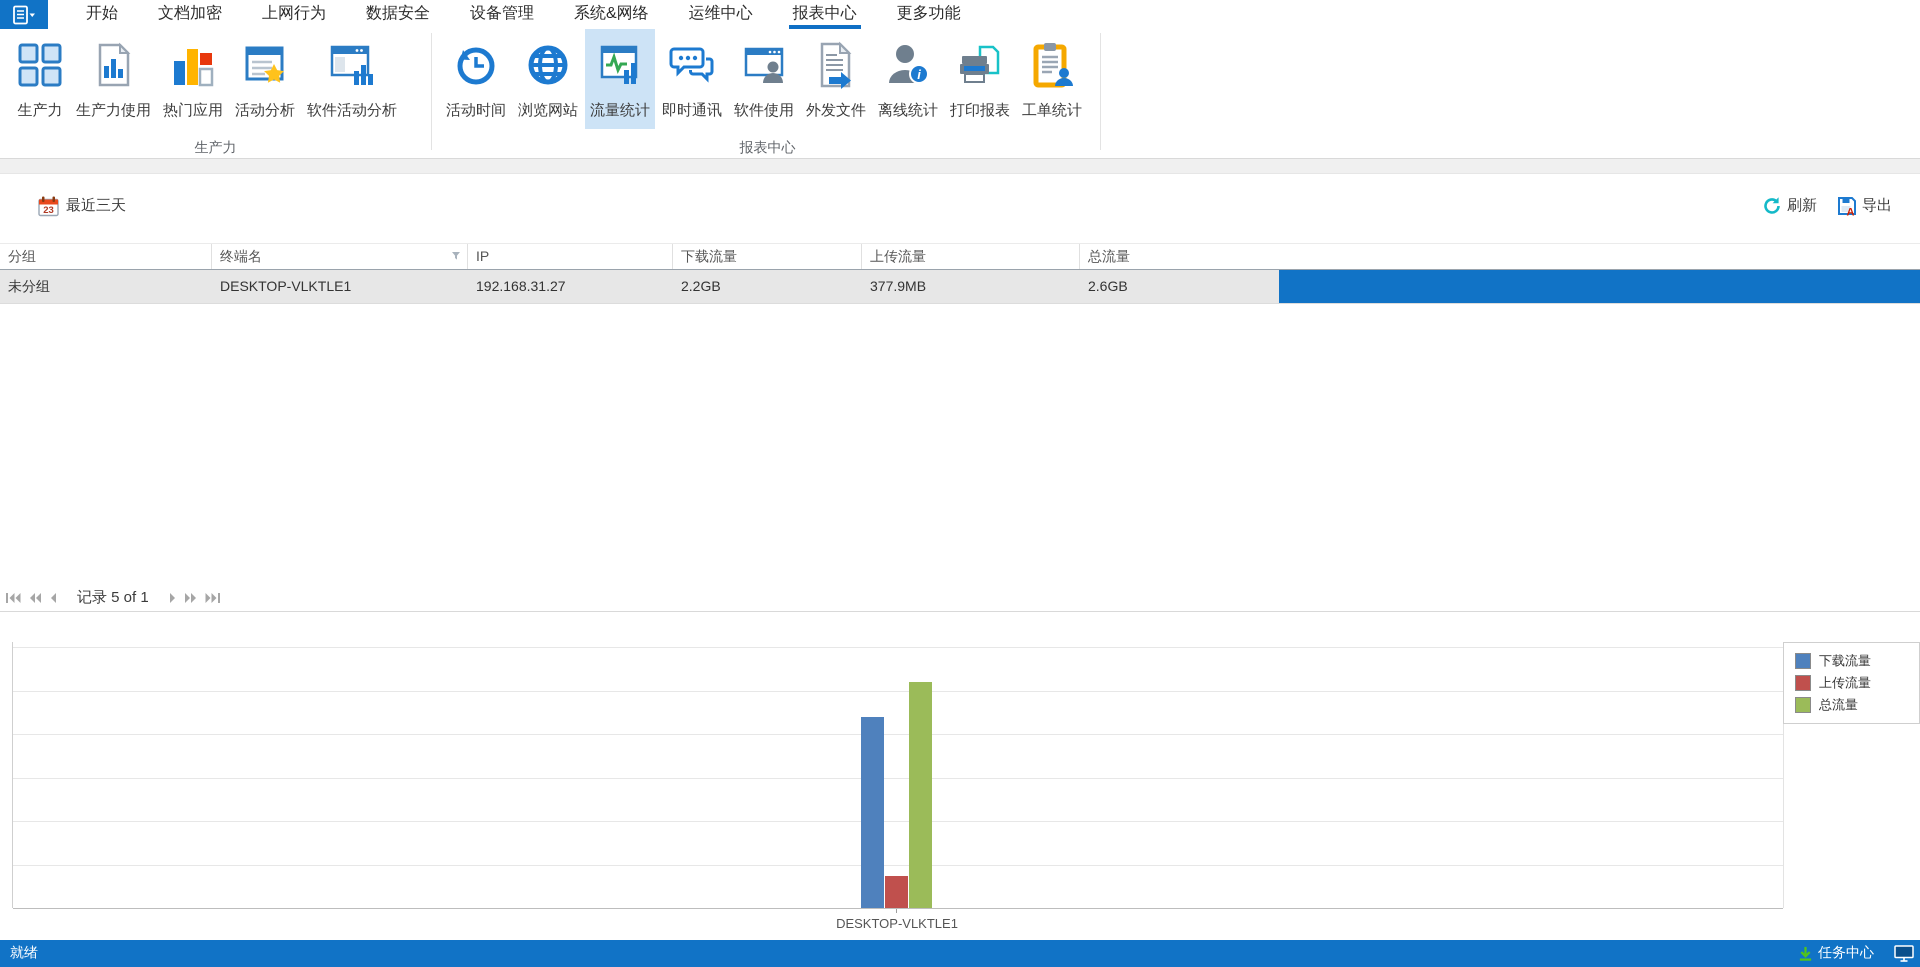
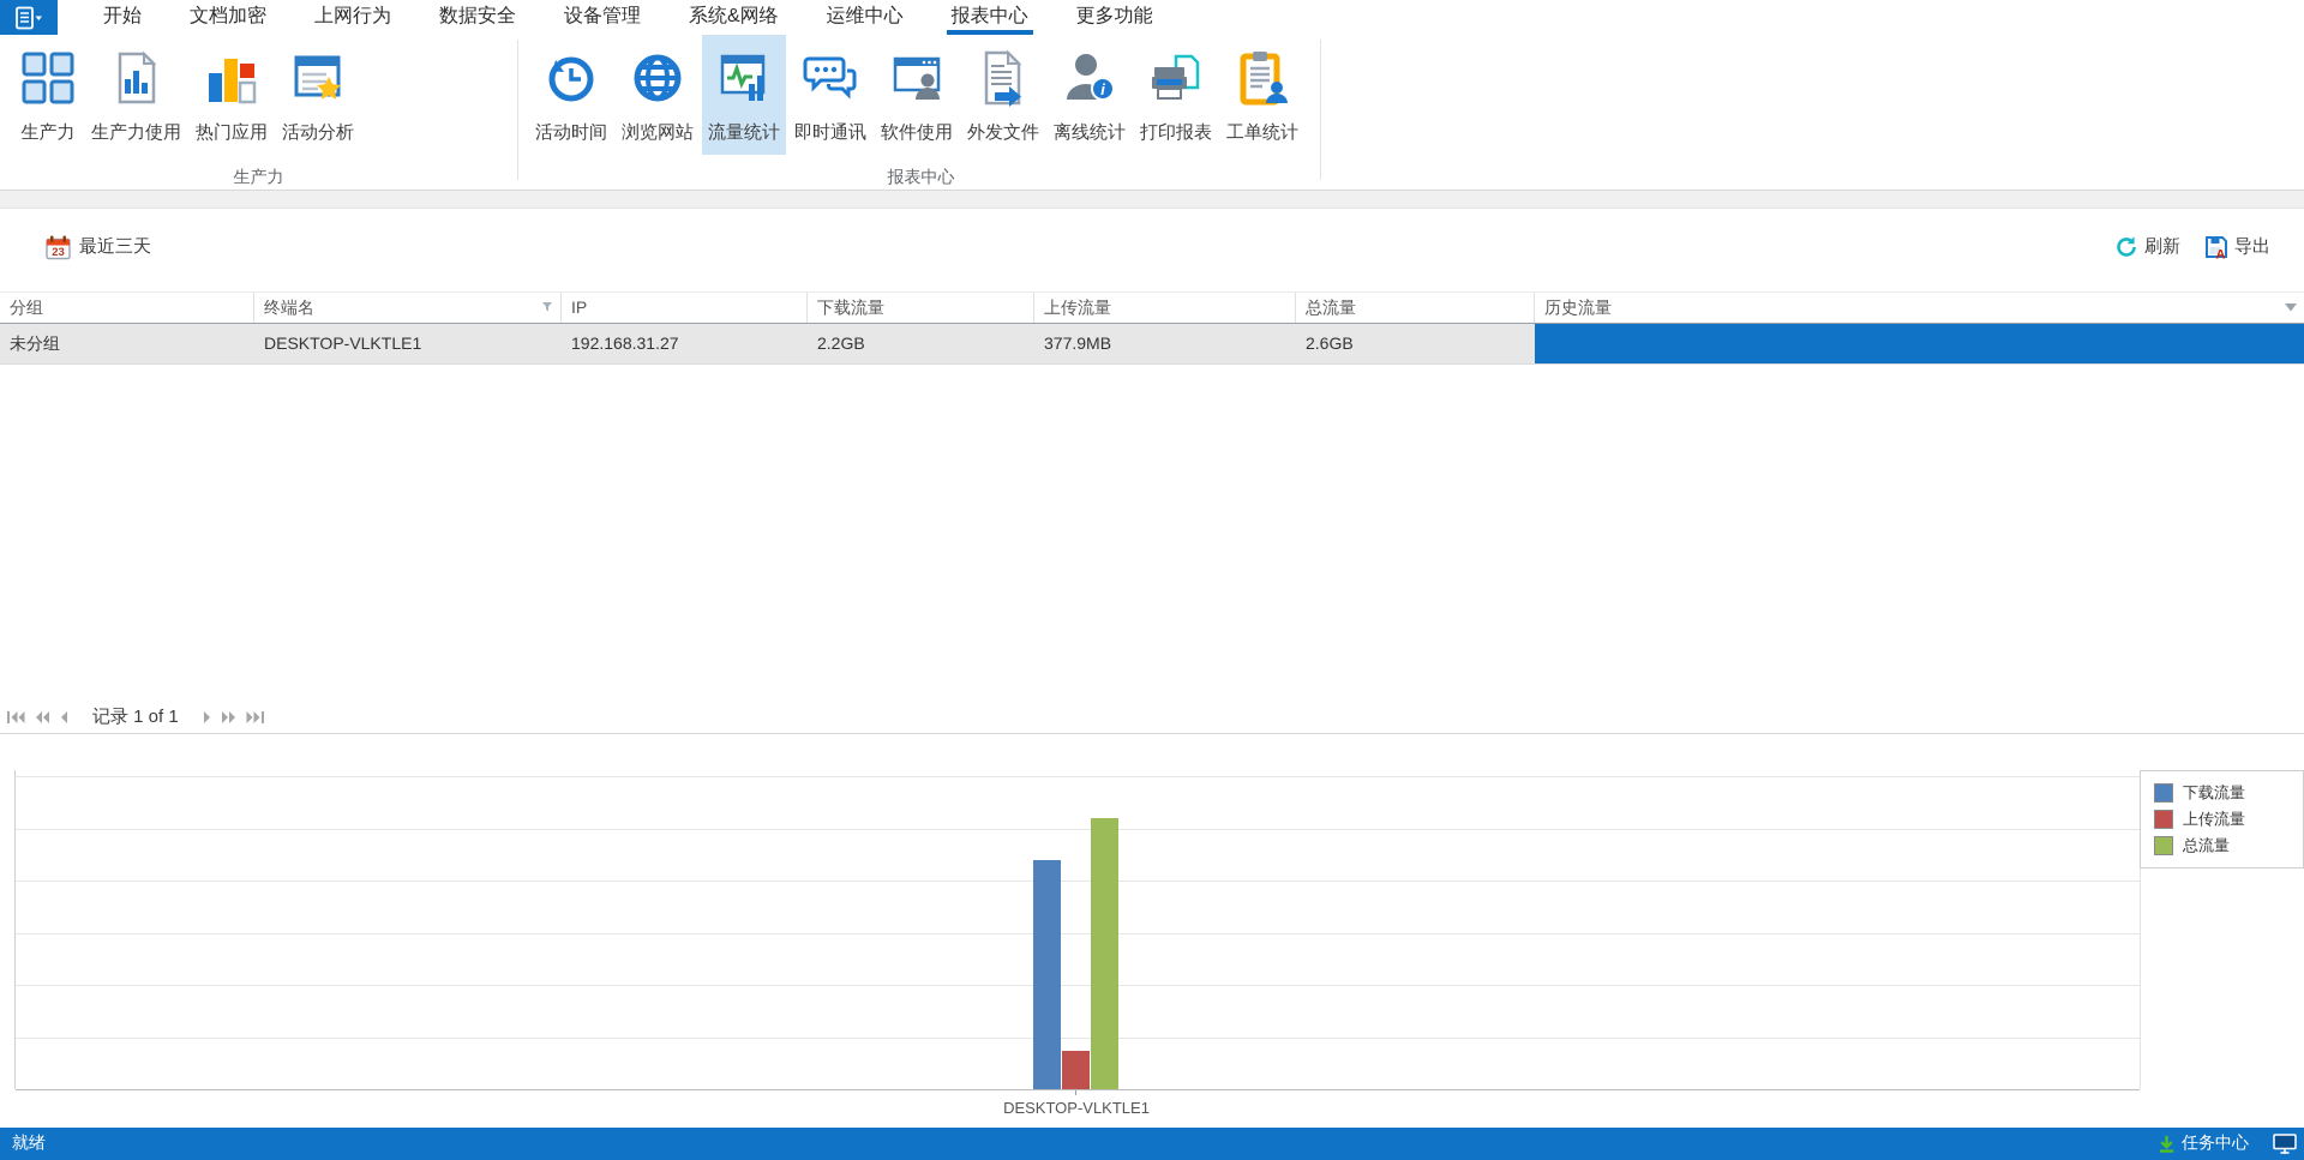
  开始
  文档加密
  上网行为
  数据安全
  设备管理
  系统&网络
  运维中心
  报表中心
  更多功能
  生产力
  生产力使用
  热门应用
  活动分析
- 软件活动分析
  活动时间
  浏览网站
  流量统计
  即时通讯
  软件使用
  外发文件
  i
  离线统计
  打印报表
  工单统计
  生产力
  报表中心
  23
  最近三天
  刷新
  A
  导出
  分组
  终端名
  IP
  下载流量
  上传流量
  总流量
+ 历史流量
  未分组
  DESKTOP-VLKTLE1
  192.168.31.27
  2.2GB
  377.9MB
  2.6GB
- 记录 5 of 1
+ 记录 1 of 1
  DESKTOP-VLKTLE1
  下载流量
  上传流量
  总流量
  就绪
  任务中心
